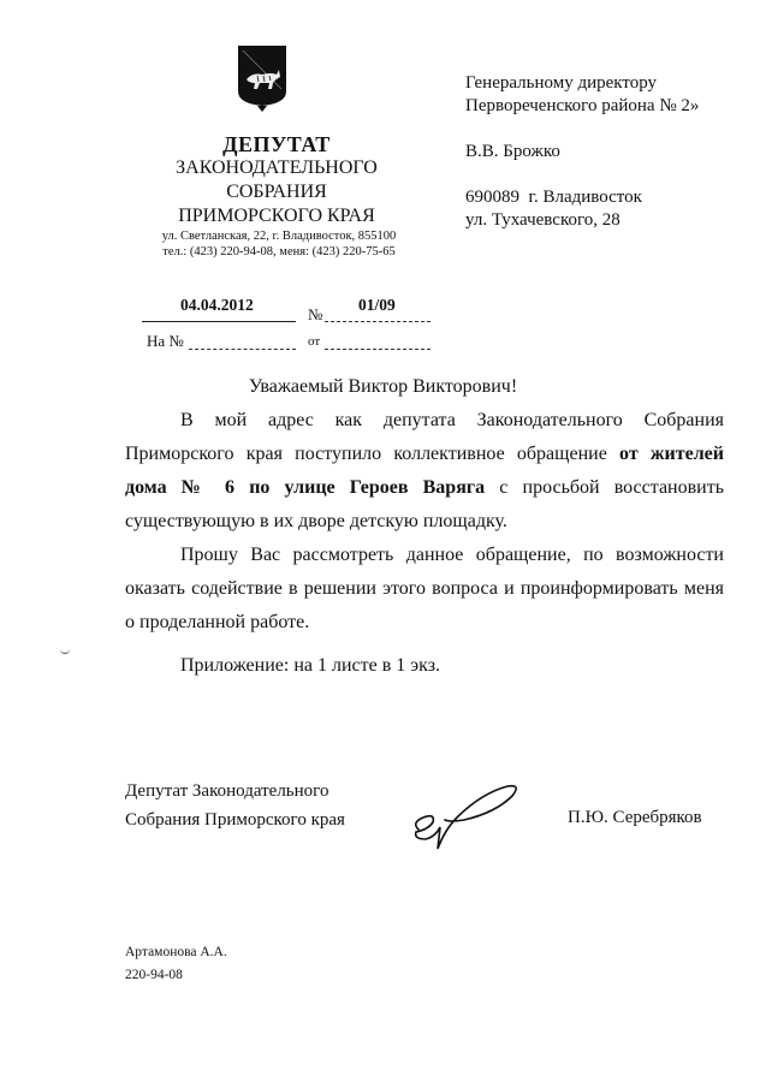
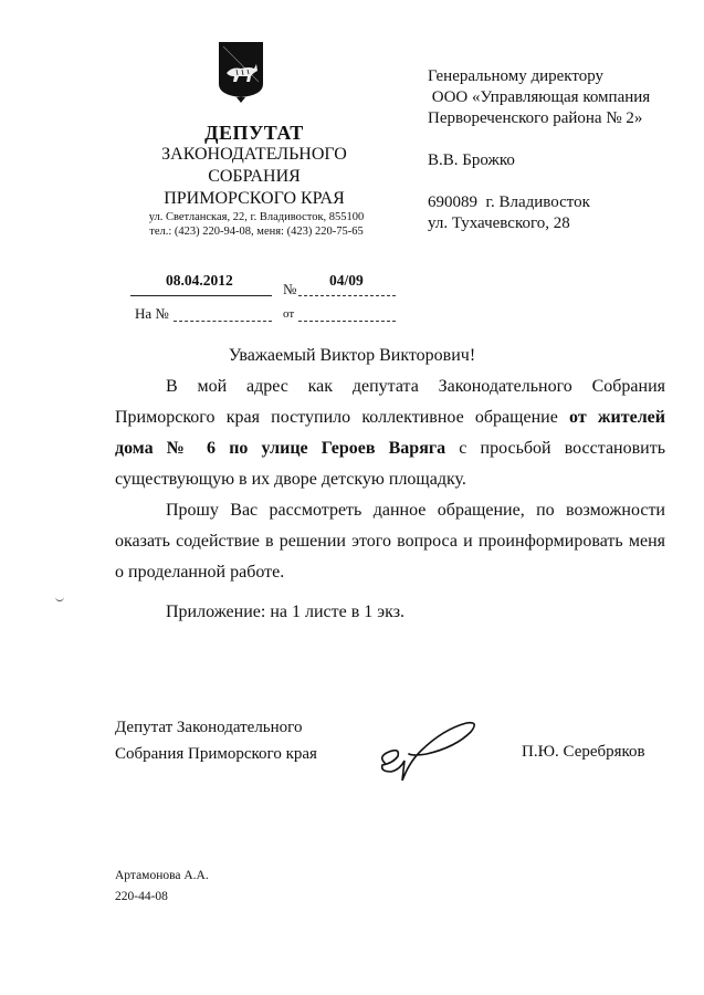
  ДЕПУТАТ
  ЗАКОНОДАТЕЛЬНОГО
  СОБРАНИЯ
  ПРИМОРСКОГО КРАЯ
  ул. Светланская, 22, г. Владивосток, 855100
  тел.: (423) 220-94-08, меня: (423) 220-75-65
  Генеральному директору
+ ООО «Управляющая компания
  Первореченского района № 2»
  В.В. Брожко
  690089 г. Владивосток
  ул. Тухачевского, 28
- 04.04.2012
+ 08.04.2012
  №
- 01/09
+ 04/09
  На №
  от
  Уважаемый Виктор Викторович!
  В мой адрес как депутата Законодательного Собрания Приморского края поступило коллективное обращение от жителей дома № 6 по улице Героев Варяга с просьбой восстановить существующую в их дворе детскую площадку.
  Прошу Вас рассмотреть данное обращение, по возможности оказать содействие в решении этого вопроса и проинформировать меня о проделанной работе.
  Приложение: на 1 листе в 1 экз.
  Депутат Законодательного
  Собрания Приморского края
  П.Ю. Серебряков
  Артамонова А.А.
- 220-94-08
+ 220-44-08
